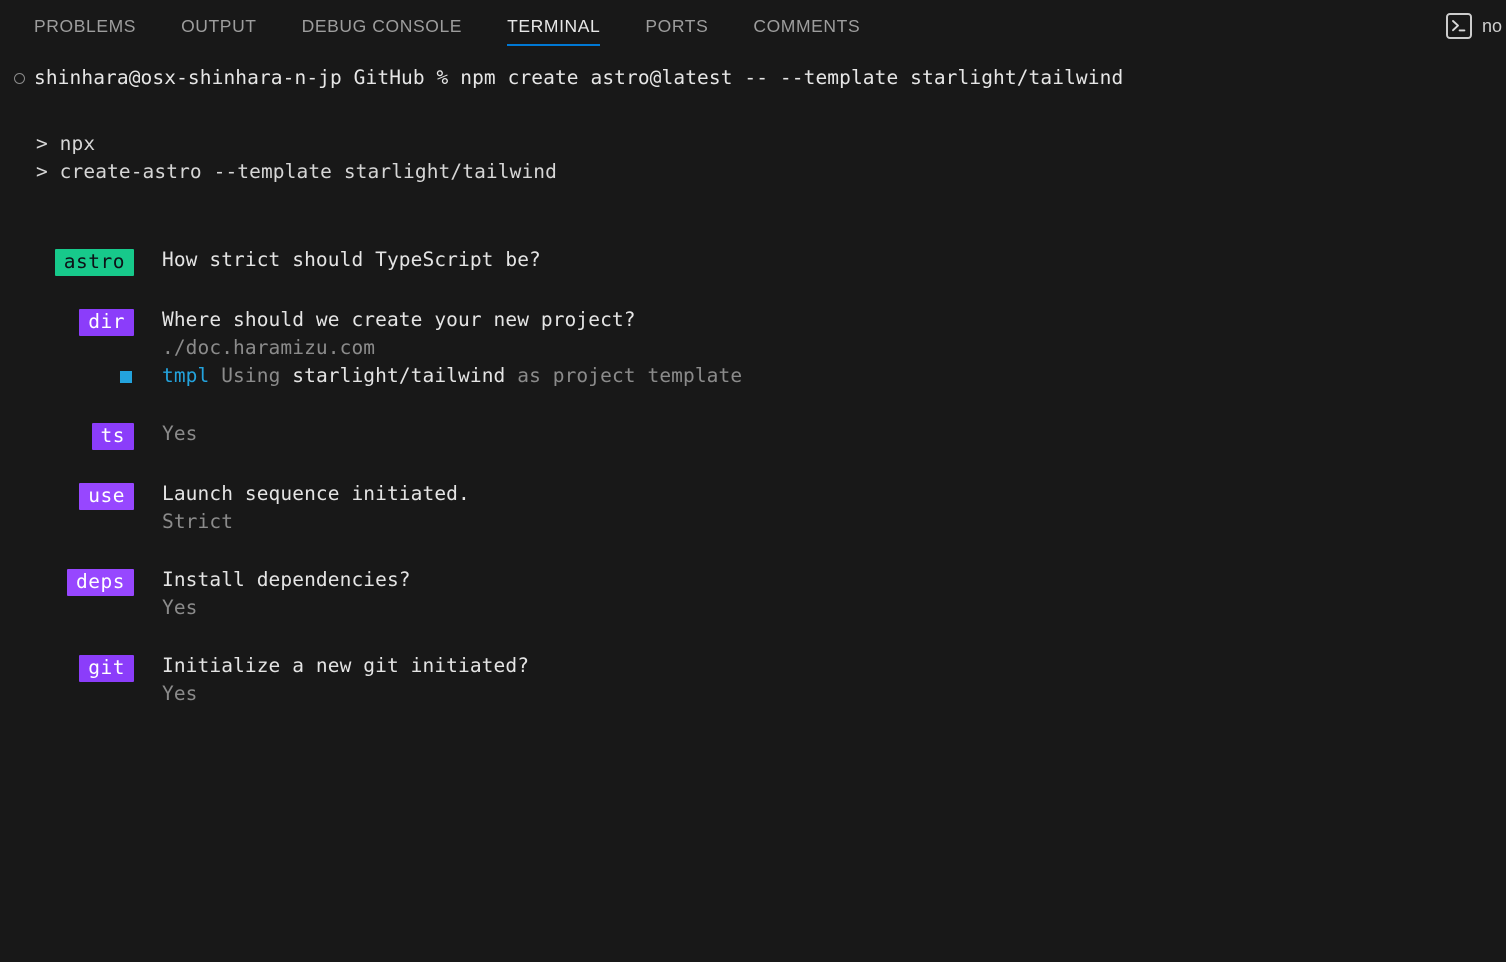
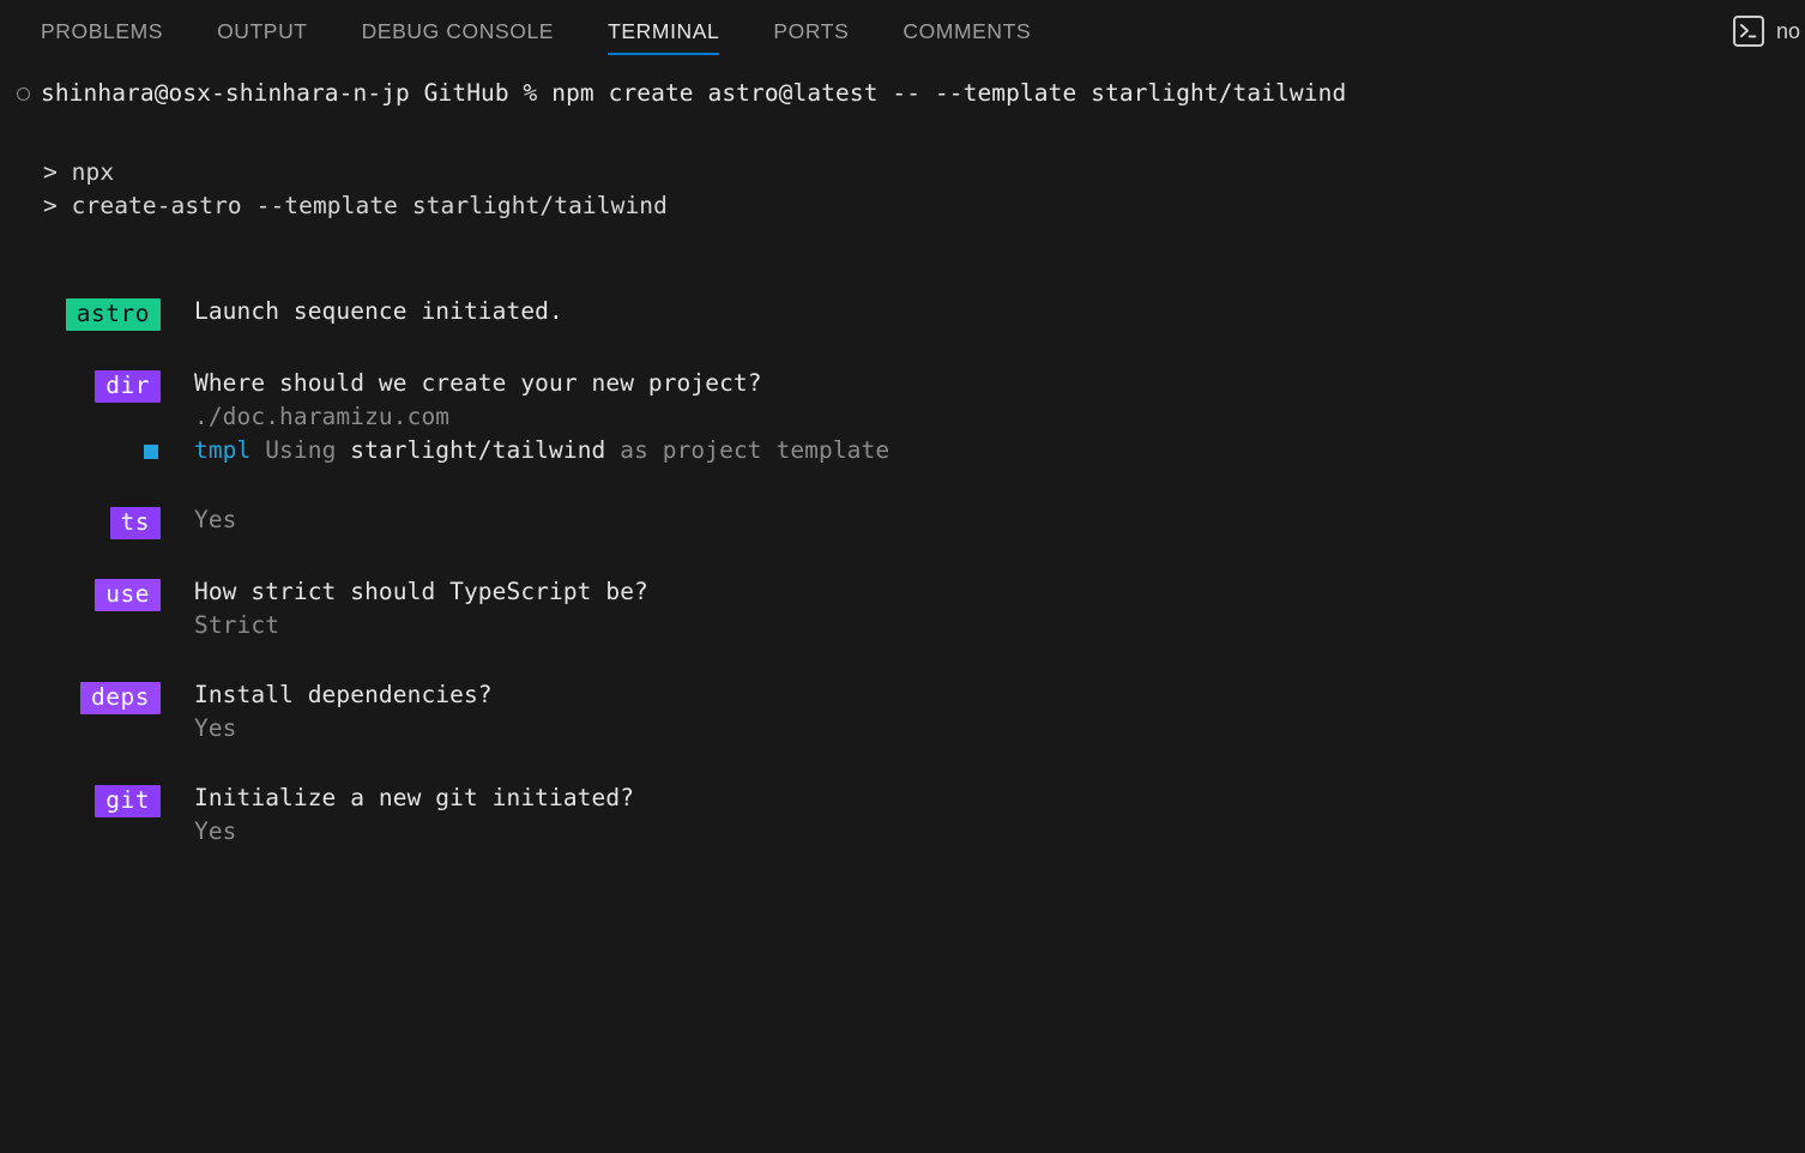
  PROBLEMS
  OUTPUT
  DEBUG CONSOLE
  TERMINAL
  PORTS
  COMMENTS
  no
  shinhara@osx-shinhara-n-jp GitHub % npm create astro@latest -- --template starlight/tailwind
  > npx
  > create-astro --template starlight/tailwind
  astro
- How strict should TypeScript be?
+ Launch sequence initiated.
  dir
  Where should we create your new project?
  ./doc.haramizu.com
  tmpl Using starlight/tailwind as project template
  ts
  Yes
  use
- Launch sequence initiated.
+ How strict should TypeScript be?
  Strict
  deps
  Install dependencies?
  Yes
  git
  Initialize a new git initiated?
  Yes
